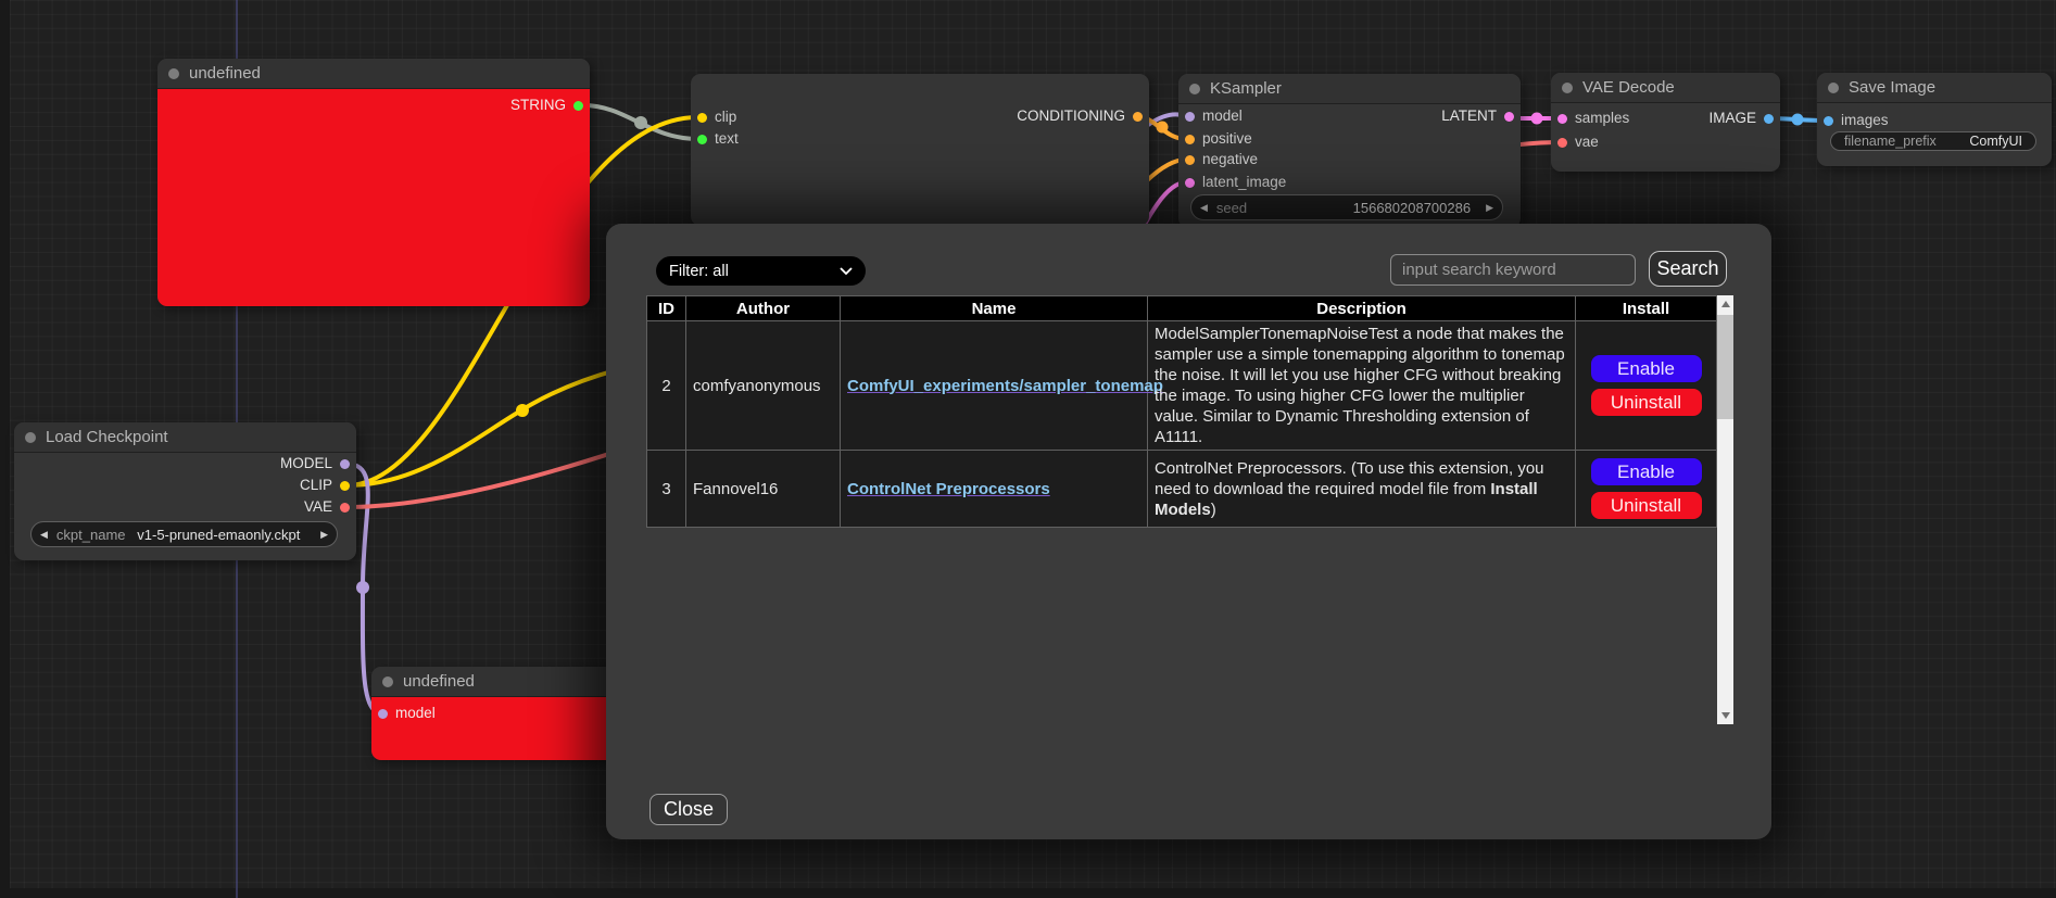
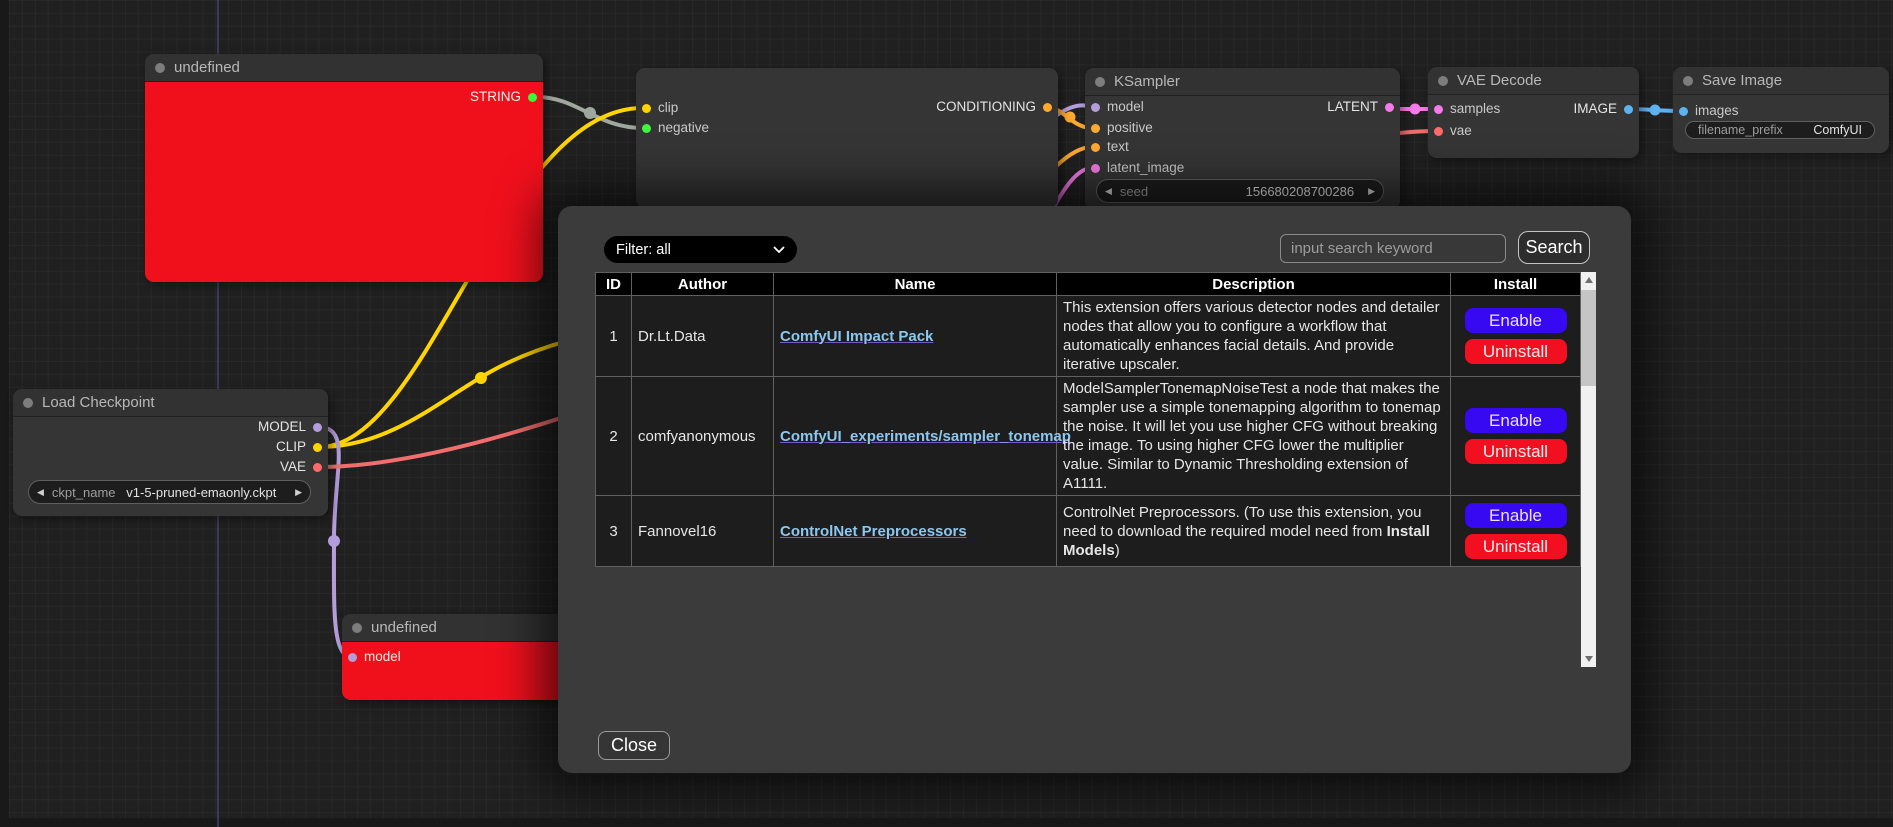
  undefined
  STRING
  clip
- text
+ negative
  CONDITIONING
  KSampler
  model
  positive
- negative
+ text
  latent_image
  LATENT
  ◀
  seed
  156680208700286
  ▶
  VAE Decode
  samples
  vae
  IMAGE
  Save Image
  images
  filename_prefix
  ComfyUI
  Load Checkpoint
  MODEL
  CLIP
  VAE
  ◀
  ckpt_name
  v1-5-pruned-emaonly.ckpt
  ▶
  undefined
  model
  Filter: all
  input search keyword
  Search
  ID	Author	Name	Description	Install
+ 1	Dr.Lt.Data	ComfyUI Impact Pack	This extension offers various detector nodes and detailer nodes that allow you to configure a workflow that automatically enhances facial details. And provide iterative upscaler.	Enable Uninstall
  2	comfyanonymous	ComfyUI_experiments/sampler_tonema	ModelSamplerTonemapNoiseTest a node that makes the sampler use a simple tonemapping algorithm to tonemap the noise. It will let you use higher CFG without breaking the image. To using higher CFG lower the multiplier value. Similar to Dynamic Thresholding extension of A1111.	Enable Uninstall
- 3	Fannovel16	ControlNet Preprocessors	ControlNet Preprocessors. (To use this extension, you need to download the required model file from Install Models)	Enable Uninstall
+ 3	Fannovel16	ControlNet Preprocessors	ControlNet Preprocessors. (To use this extension, you need to download the required model need from Install Models)	Enable Uninstall
  Close
